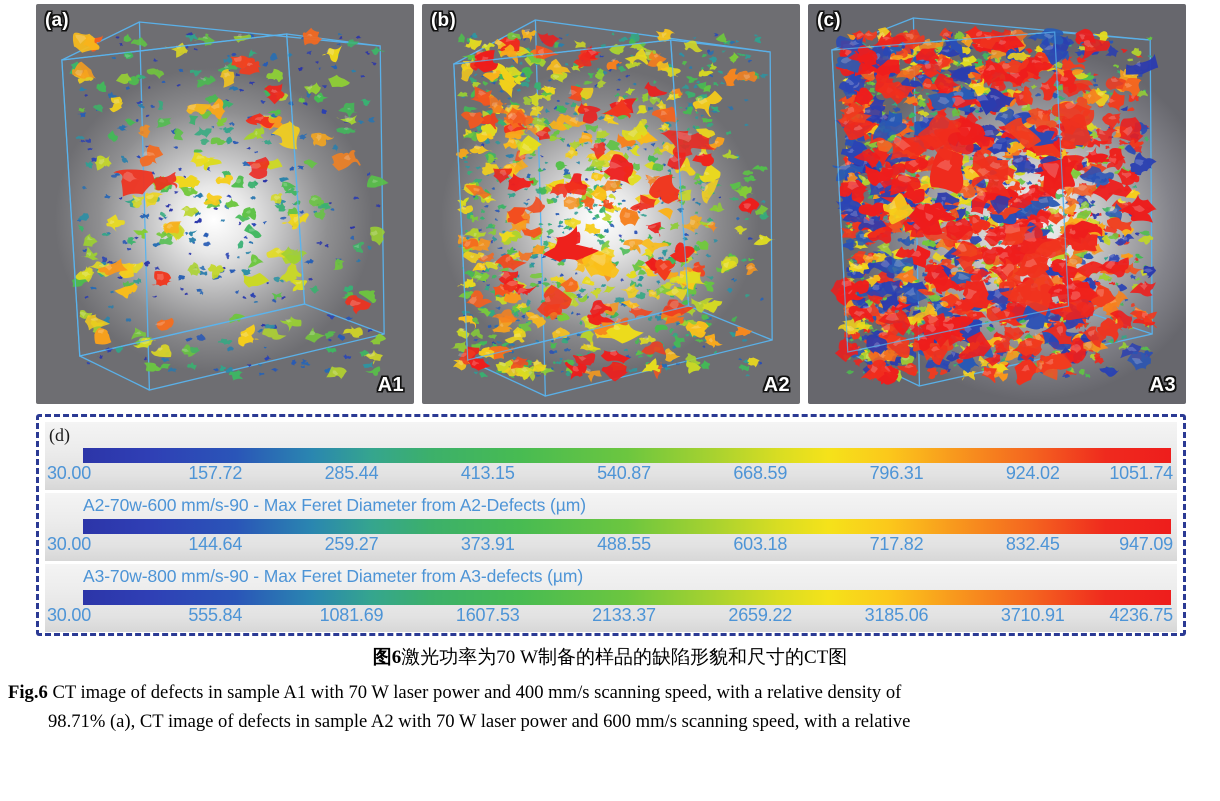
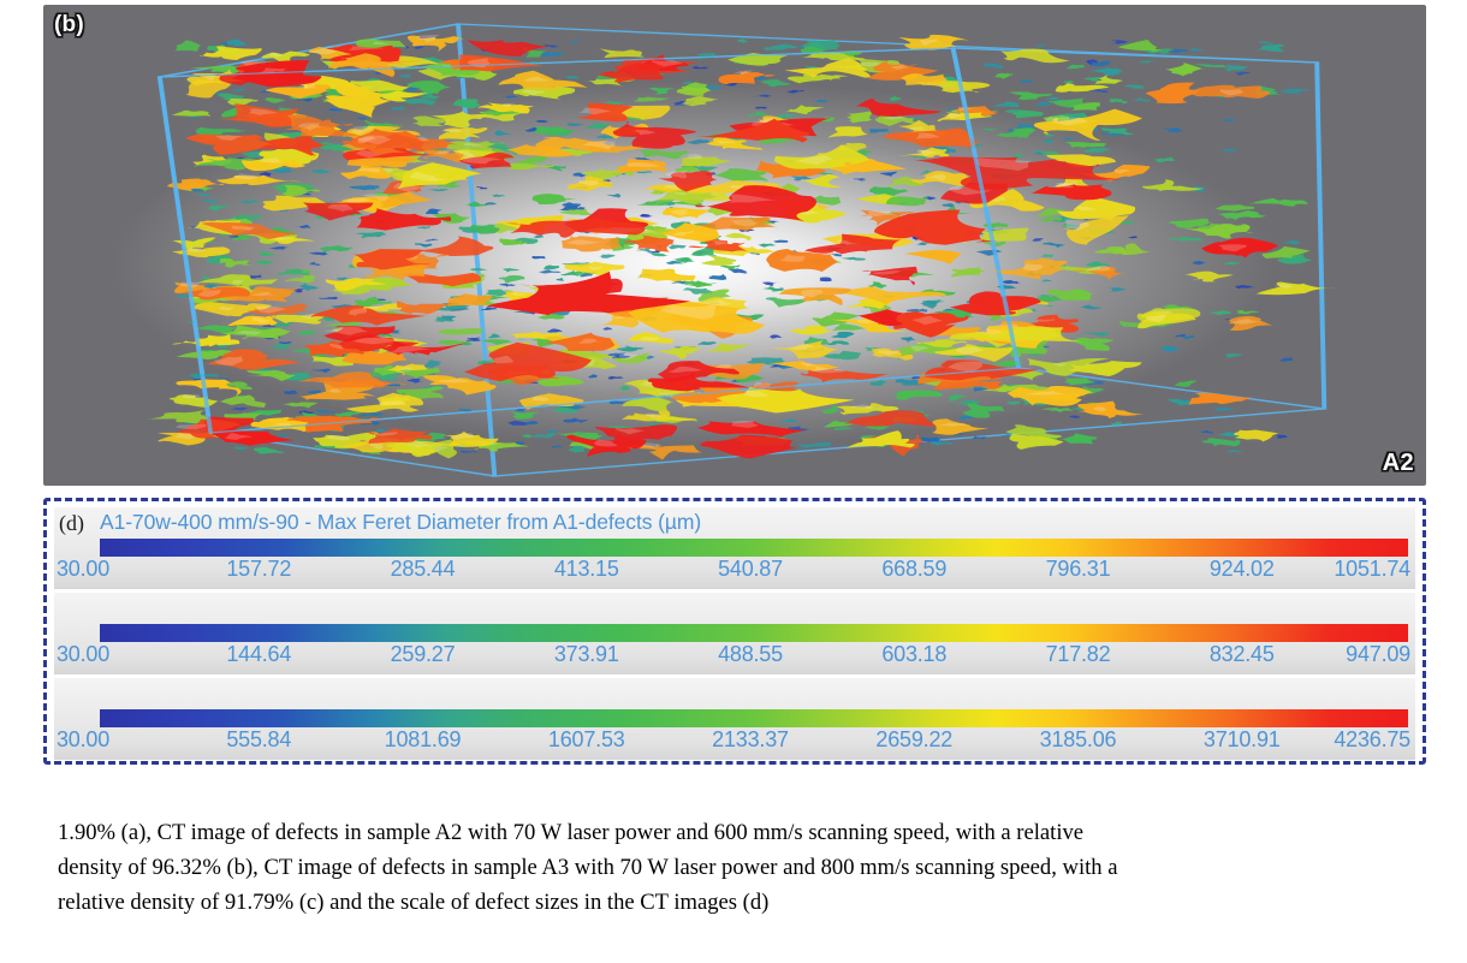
- (a)
- A1
  (b)
  A2
- (c)
- A3
  (d)
+ A1-70w-400 mm/s-90 - Max Feret Diameter from A1-defects (µm)
  30.00
  157.72
  285.44
  413.15
  540.87
  668.59
  796.31
  924.02
  1051.74
- A2-70w-600 mm/s-90 - Max Feret Diameter from A2-Defects (µm)
  30.00
  144.64
  259.27
  373.91
  488.55
  603.18
  717.82
  832.45
  947.09
- A3-70w-800 mm/s-90 - Max Feret Diameter from A3-defects (µm)
  30.00
  555.84
  1081.69
  1607.53
  2133.37
  2659.22
  3185.06
  3710.91
  4236.75
- 图6激光功率为70 W制备的样品的缺陷形貌和尺寸的CT图
- Fig.6 CT image of defects in sample A1 with 70 W laser power and 400 mm/s scanning speed, with a relative density of
- 98.71% (a), CT image of defects in sample A2 with 70 W laser power and 600 mm/s scanning speed, with a relative
+ 1.90% (a), CT image of defects in sample A2 with 70 W laser power and 600 mm/s scanning speed, with a relative
+ density of 96.32% (b), CT image of defects in sample A3 with 70 W laser power and 800 mm/s scanning speed, with a
+ relative density of 91.79% (c) and the scale of defect sizes in the CT images (d)
